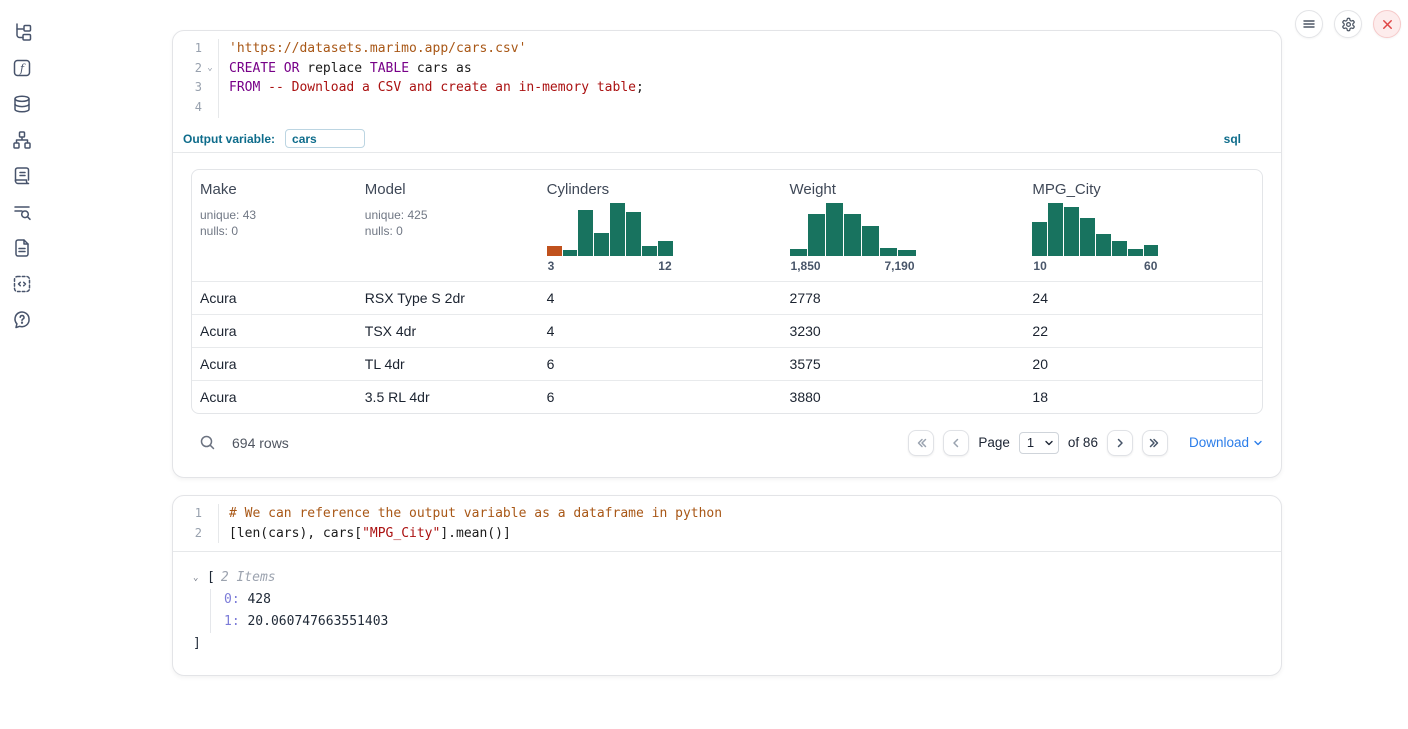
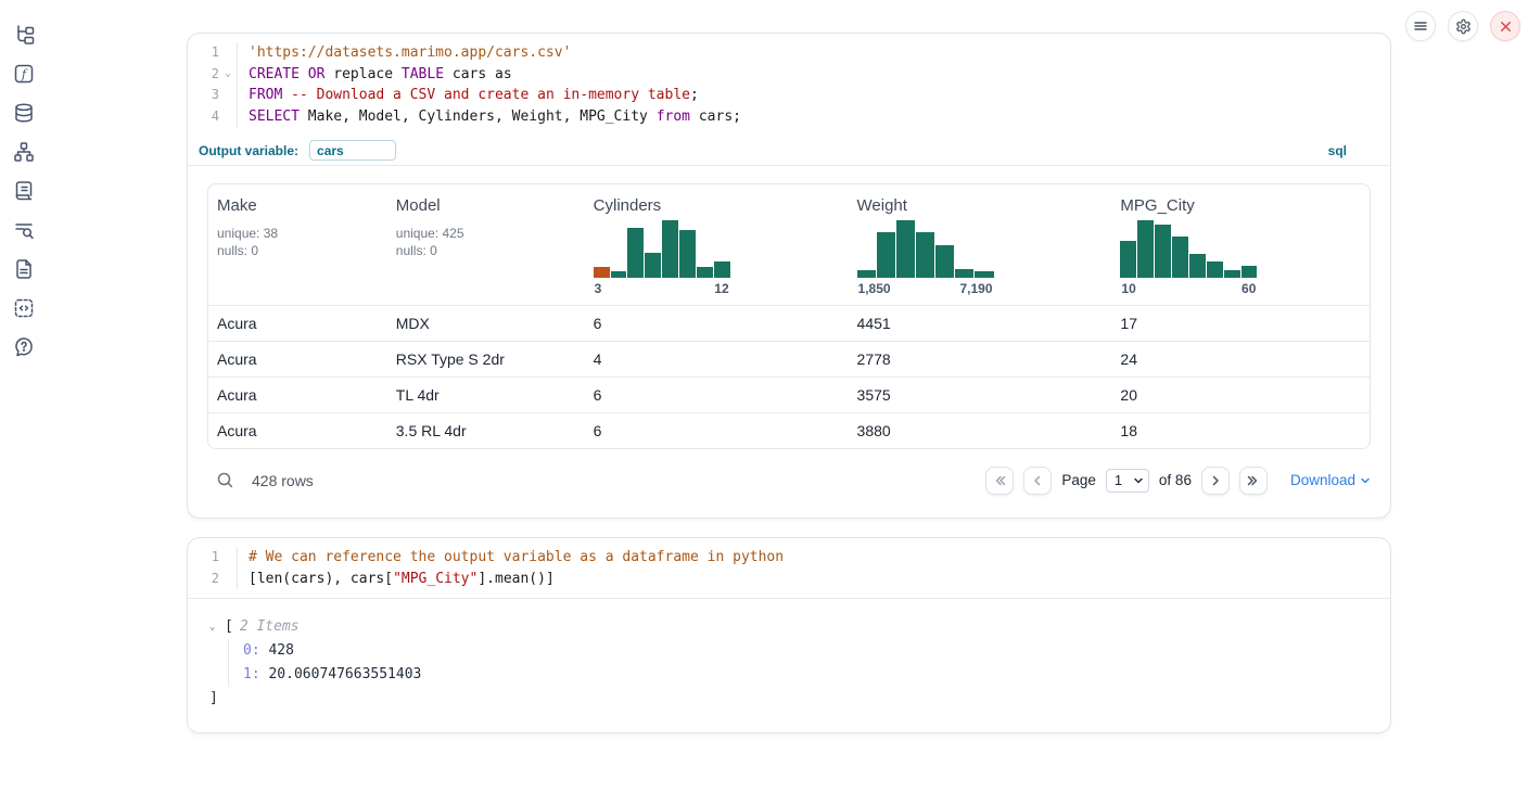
  f
  1
  'https://datasets.marimo.app/cars.csv'
  2
  ⌄
  CREATE OR replace TABLE cars as
  3
  FROM -- Download a CSV and create an in-memory table;
  4
+ SELECT Make, Model, Cylinders, Weight, MPG_City from cars;
  Output variable:
  cars
  sql
- Makeunique: 43nulls: 0	Modelunique: 425nulls: 0	Cylinders3 12	Weight1,850 7,190	MPG_City10 60
+ Makeunique: 38nulls: 0	Modelunique: 425nulls: 0	Cylinders3 12	Weight1,850 7,190	MPG_City10 60
+ Acura	MDX	6	4451	17
  Acura	RSX Type S 2dr	4	2778	24
- Acura	TSX 4dr	4	3230	22
  Acura	TL 4dr	6	3575	20
  Acura	3.5 RL 4dr	6	3880	18
- 694 rows
+ 428 rows
  Page
  1
  of 86
  Download
  1
  # We can reference the output variable as a dataframe in python
  2
  [len(cars), cars["MPG_City"].mean()]
  ⌄
  [
  2 Items
  0: 428
  1: 20.060747663551403
  ]
